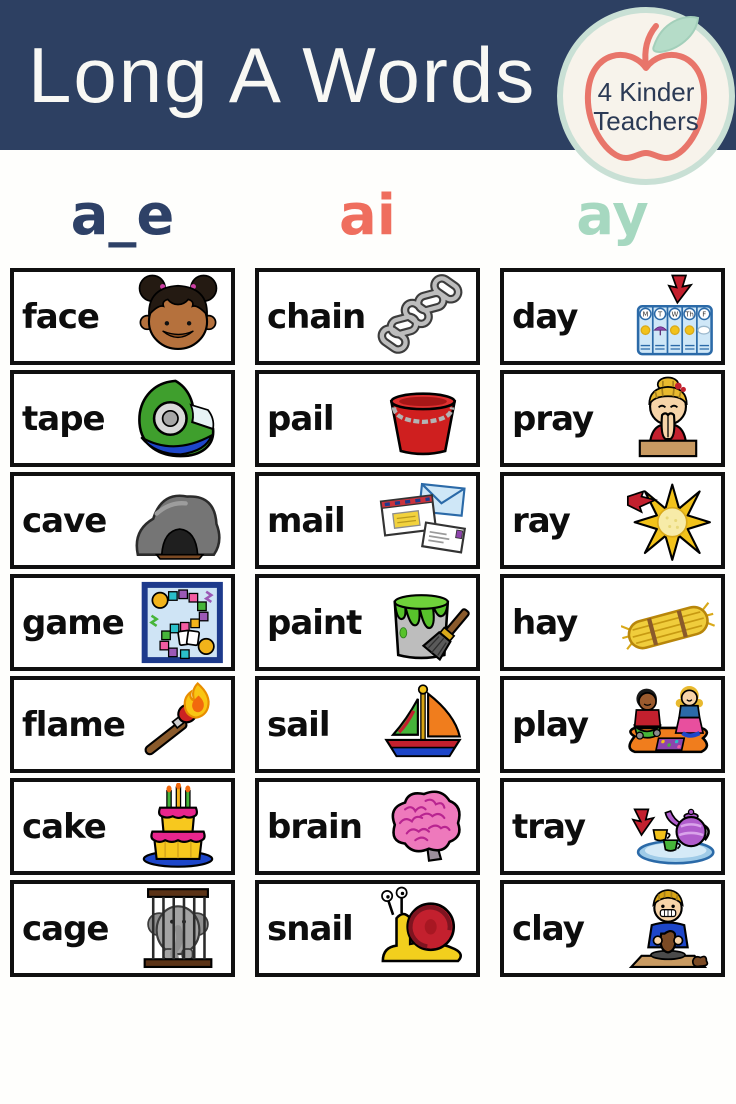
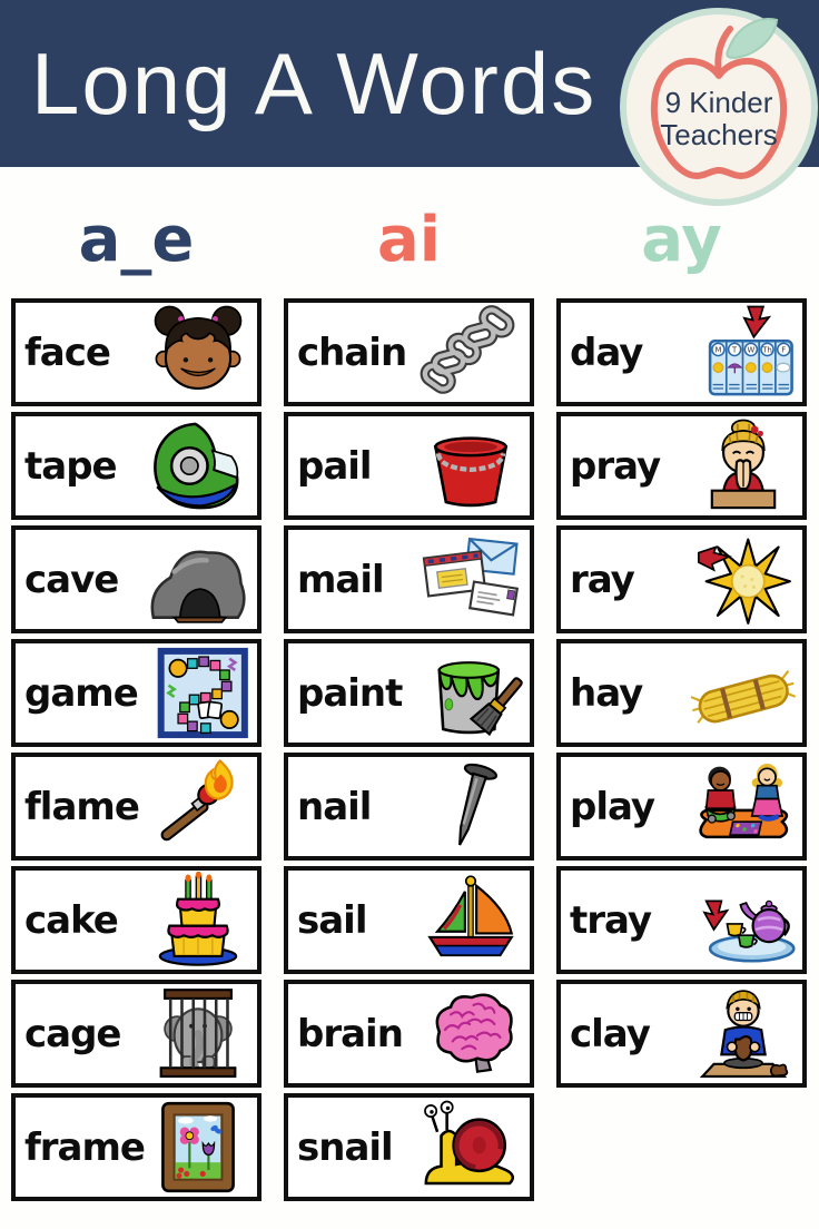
  Long A Words
- 4 Kinder
+ 9 Kinder
  Teachers
  a_e
  ai
  ay
  face
  tape
  cave
  game
  flame
  cake
  cage
+ frame
  chain
  pail
  mail
  paint
+ nail
  sail
  brain
  snail
  day
  M
  T
  W
  Th
  F
  pray
  ray
  hay
  play
  tray
  clay
